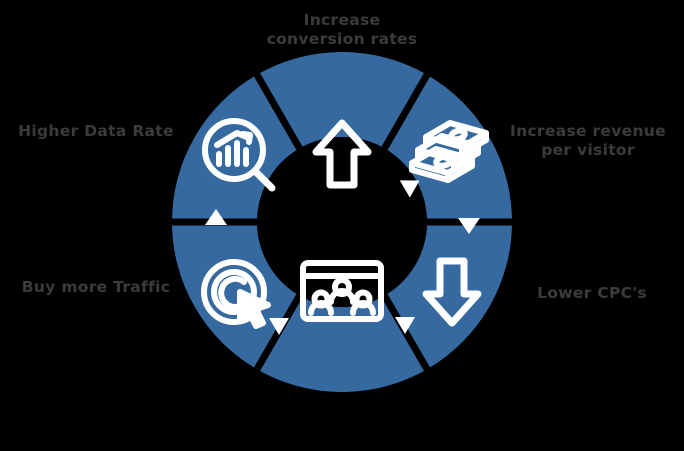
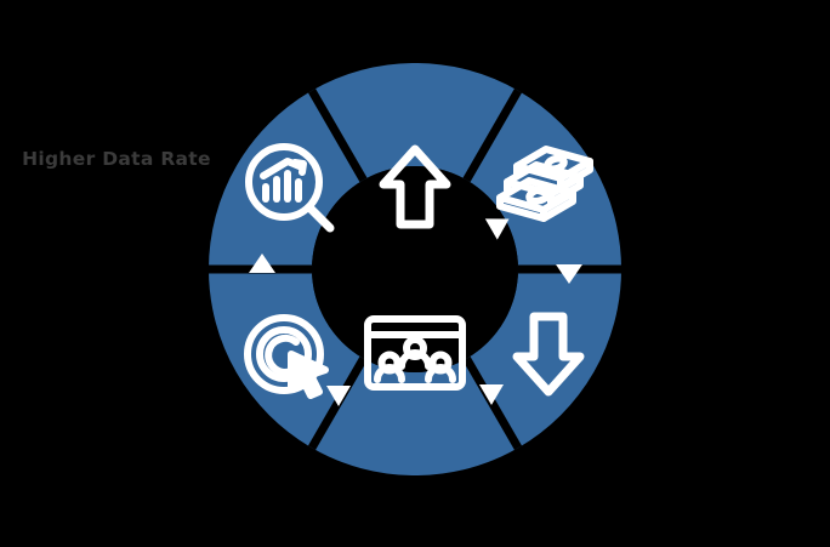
- Increase
- conversion rates
- Increase revenue
- per visitor
- Lower CPC's
- Buy more Traffic
  Higher Data Rate
